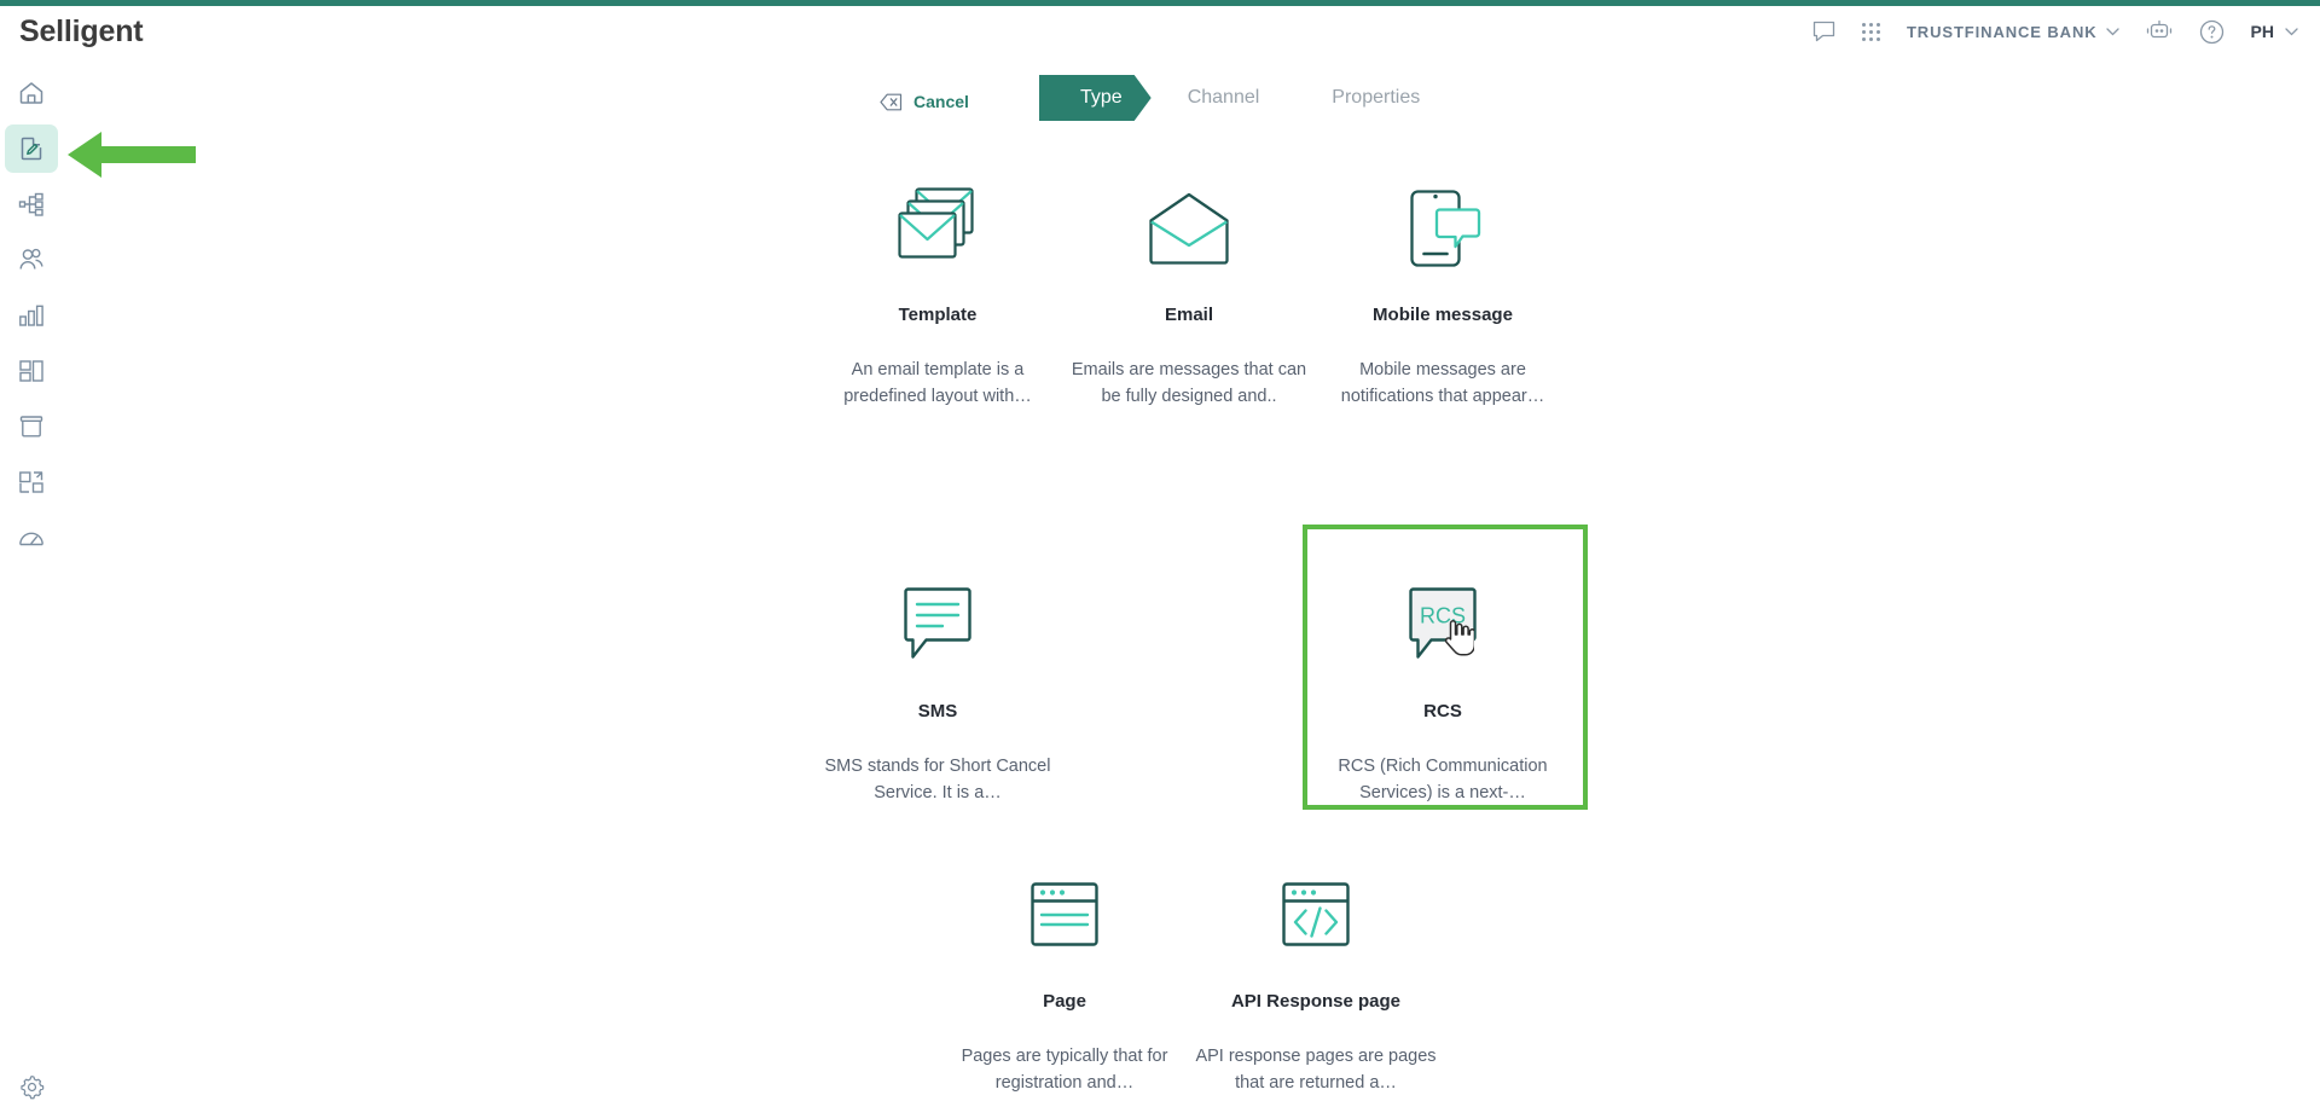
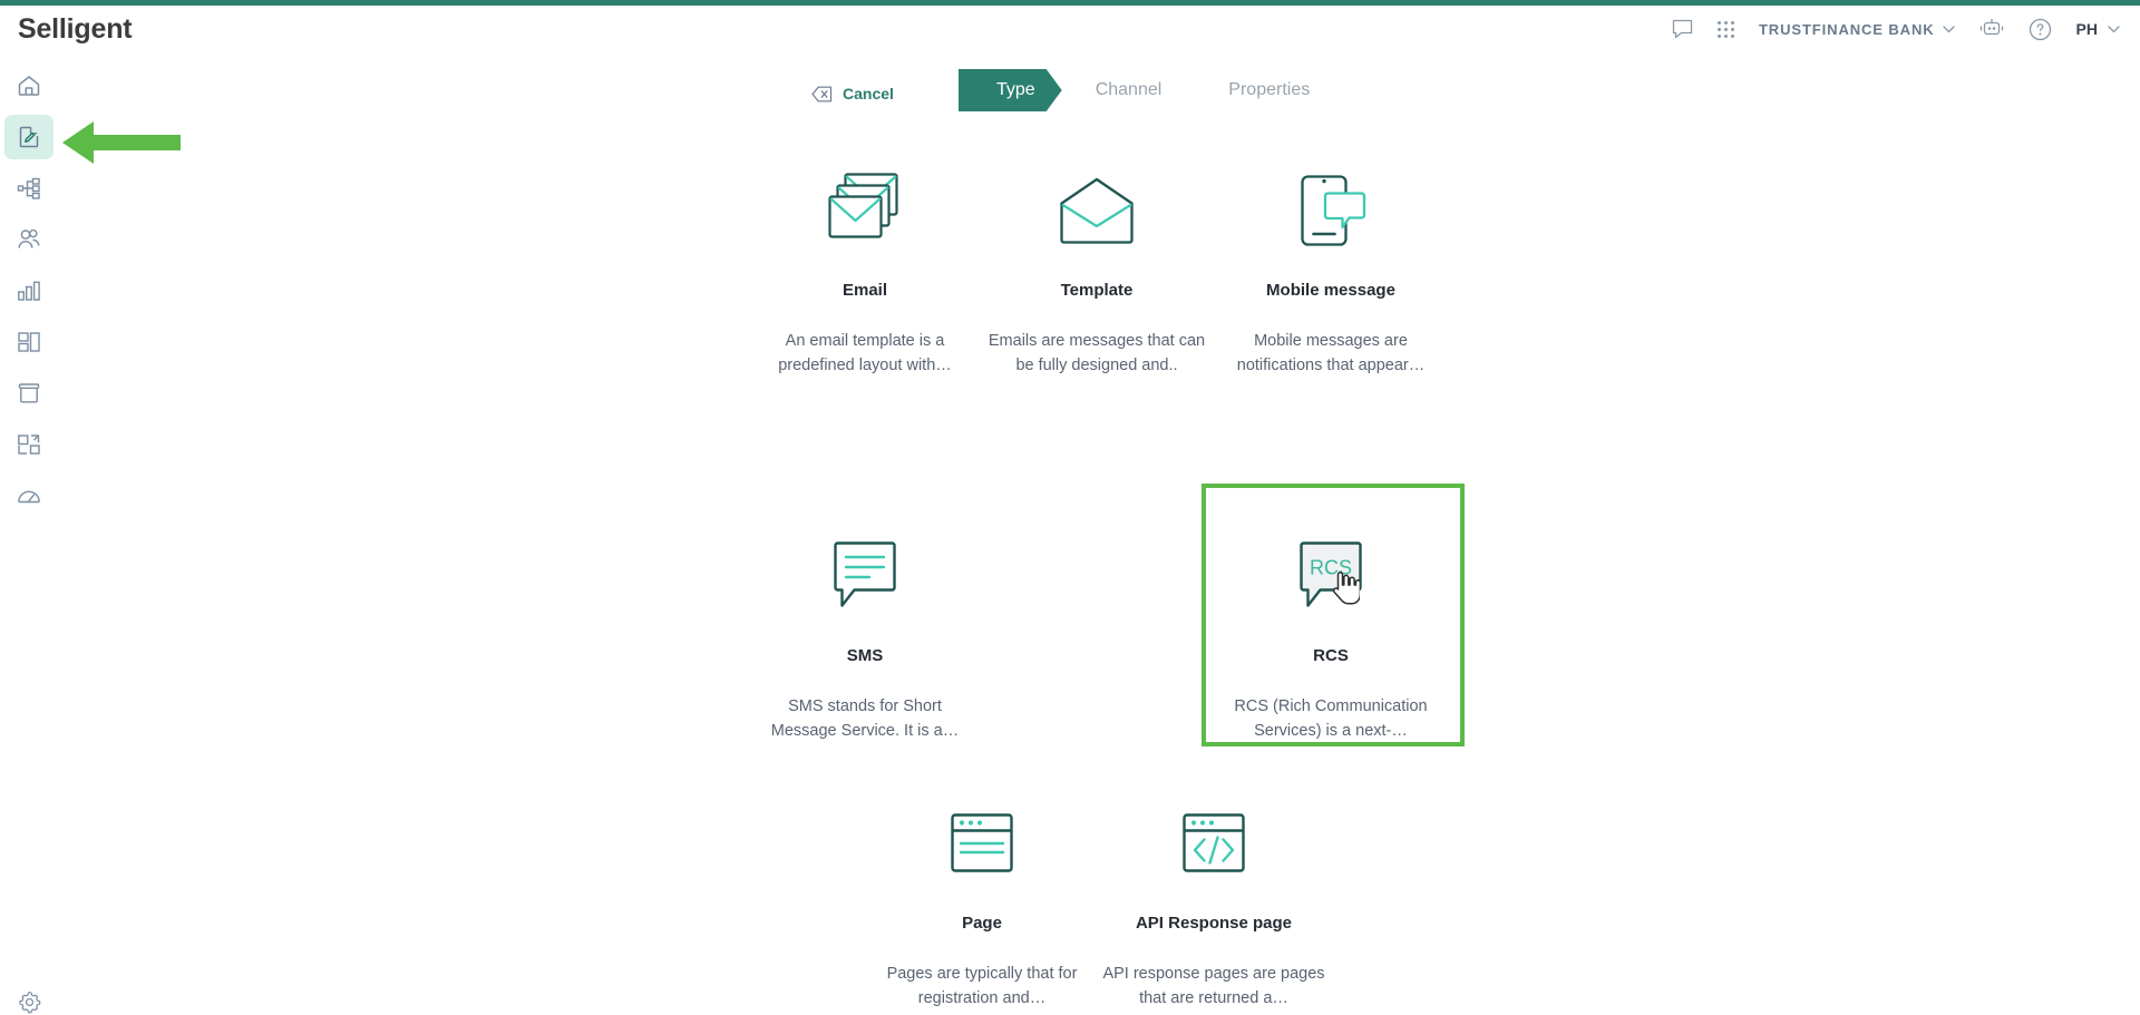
  Selligent
  TRUSTFINANCE BANK
  PH
  Cancel
  Type
  Channel
  Properties
- Template
+ Email
  An email template is a predefined layout with…
- Email
+ Template
  Emails are messages that can be fully designed and..
  Mobile message
  Mobile messages are notifications that appear…
  SMS
- SMS stands for Short Cancel Service. It is a…
+ SMS stands for Short Message Service. It is a…
  RCS
  RCS
  RCS (Rich Communication Services) is a next-…
  Page
  Pages are typically that for registration and…
  API Response page
  API response pages are pages that are returned a…
